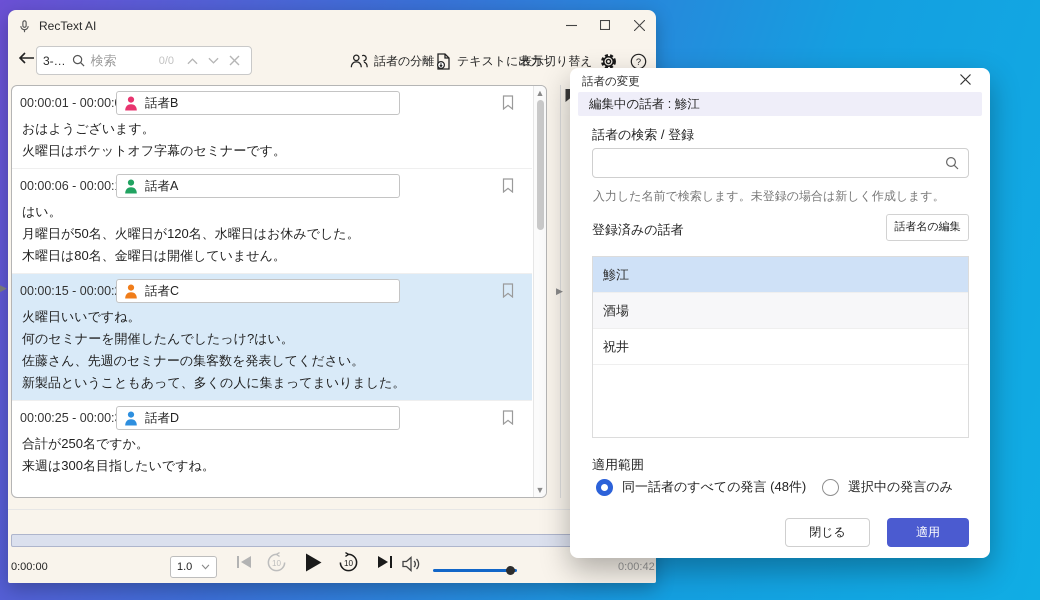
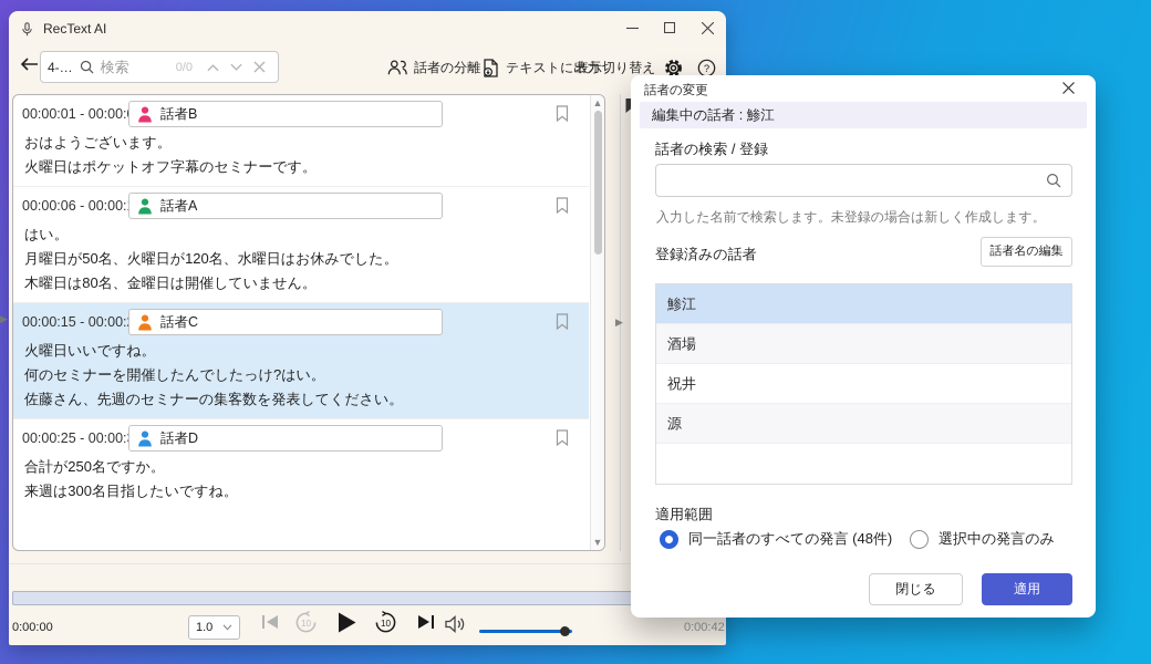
  RecText AI
- 3-…
+ 4-…
  検索
  0/0
  話者の分離
  テキストに出力
  表示切り替え
  ?
  00:00:01 - 00:00:
  話者B
  おはようございます。
  火曜日はポケットオフ字幕のセミナーです。
  00:00:06 - 00:00:
  話者A
  はい。
  月曜日が50名、火曜日が120名、水曜日はお休みでした。
  木曜日は80名、金曜日は開催していません。
  00:00:15 - 00:00:
  話者C
  火曜日いいですね。
  何のセミナーを開催したんでしたっけ?はい。
  佐藤さん、先週のセミナーの集客数を発表してください。
- 新製品ということもあって、多くの人に集まってまいりました。
  00:00:25 - 00:00:
  話者D
  合計が250名ですか。
  来週は300名目指したいですね。
  ▲
  ▼
  ▶
  0:00:00
  1.0
  10
  10
  0:00:42
  ▶
  話者の変更
  編集中の話者 : 鯵江
  話者の検索 / 登録
  入力した名前で検索します。未登録の場合は新しく作成します。
  登録済みの話者
  話者名の編集
  鯵江
  酒場
  祝井
+ 源
  適用範囲
  同一話者のすべての発言 (48件)
  選択中の発言のみ
  閉じる
  適用
